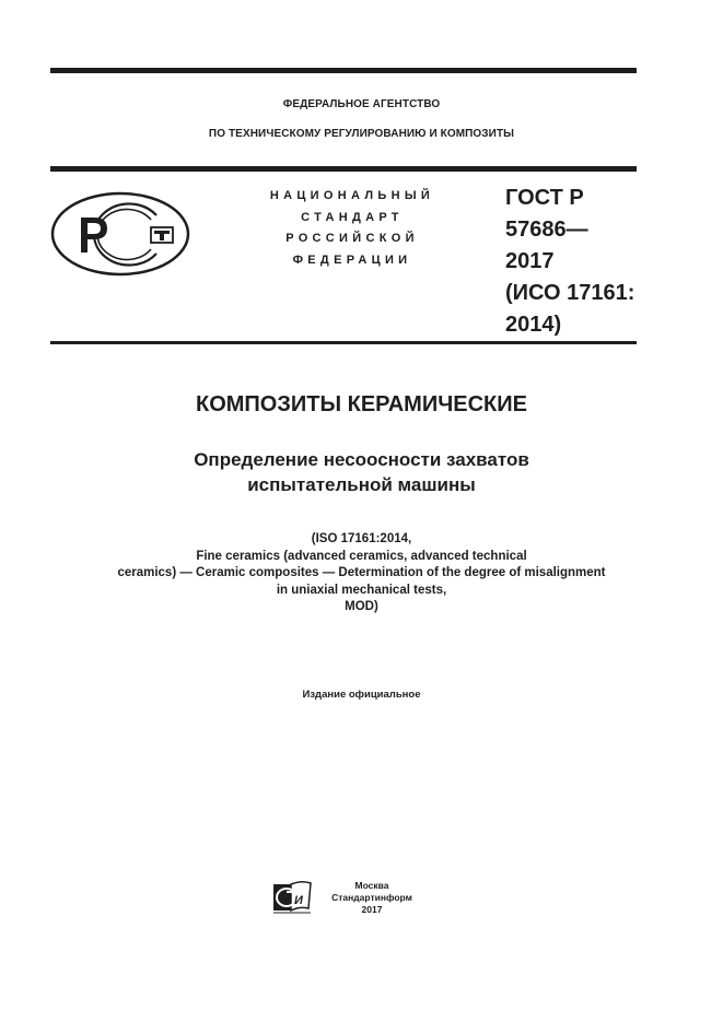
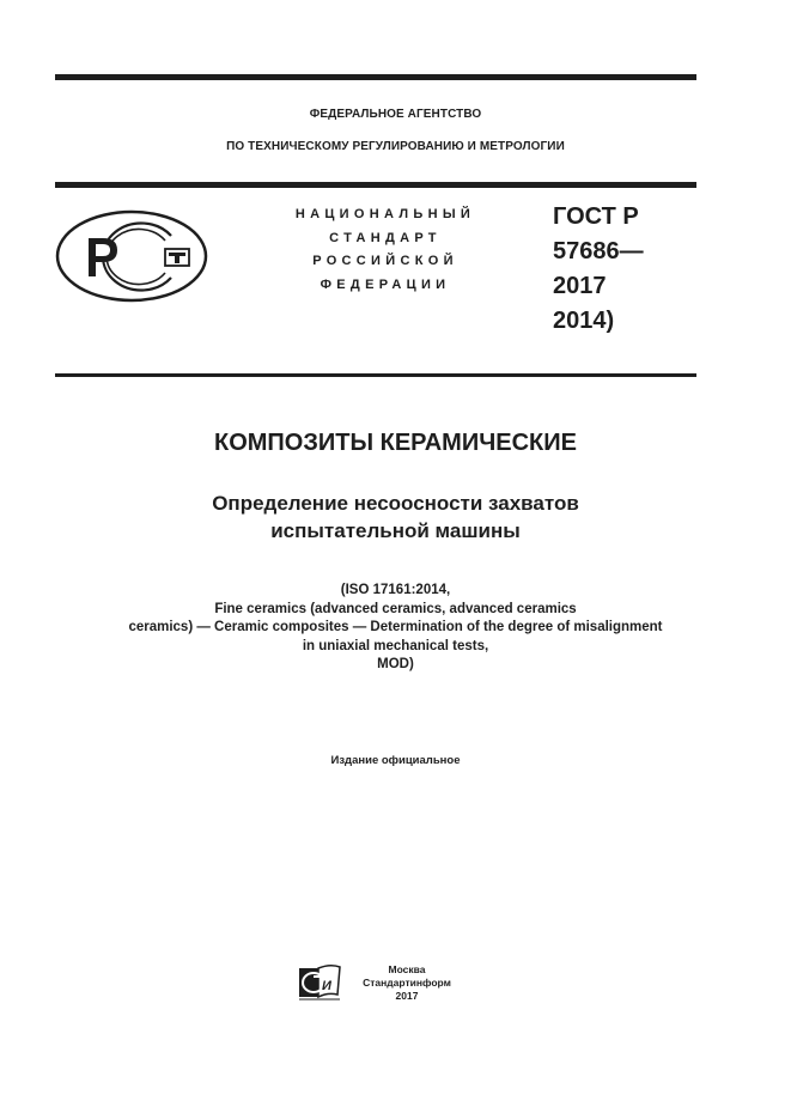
  ФЕДЕРАЛЬНОЕ АГЕНТСТВО
- ПО ТЕХНИЧЕСКОМУ РЕГУЛИРОВАНИЮ И КОМПОЗИТЫ
+ ПО ТЕХНИЧЕСКОМУ РЕГУЛИРОВАНИЮ И МЕТРОЛОГИИ
  НАЦИОНАЛЬНЫЙ
  СТАНДАРТ
  РОССИЙСКОЙ
  ФЕДЕРАЦИИ
  ГОСТ Р
  57686—
  2017
- (ИСО 17161:
  2014)
  КОМПОЗИТЫ КЕРАМИЧЕСКИЕ
  Определение несоосности захватов
  испытательной машины
  (ISO 17161:2014,
- Fine ceramics (advanced ceramics, advanced technical
+ Fine ceramics (advanced ceramics, advanced ceramics
  ceramics) — Ceramic composites — Determination of the degree of misalignment
  in uniaxial mechanical tests,
  MOD)
  Издание официальное
  И
  Москва
  Стандартинформ
  2017
